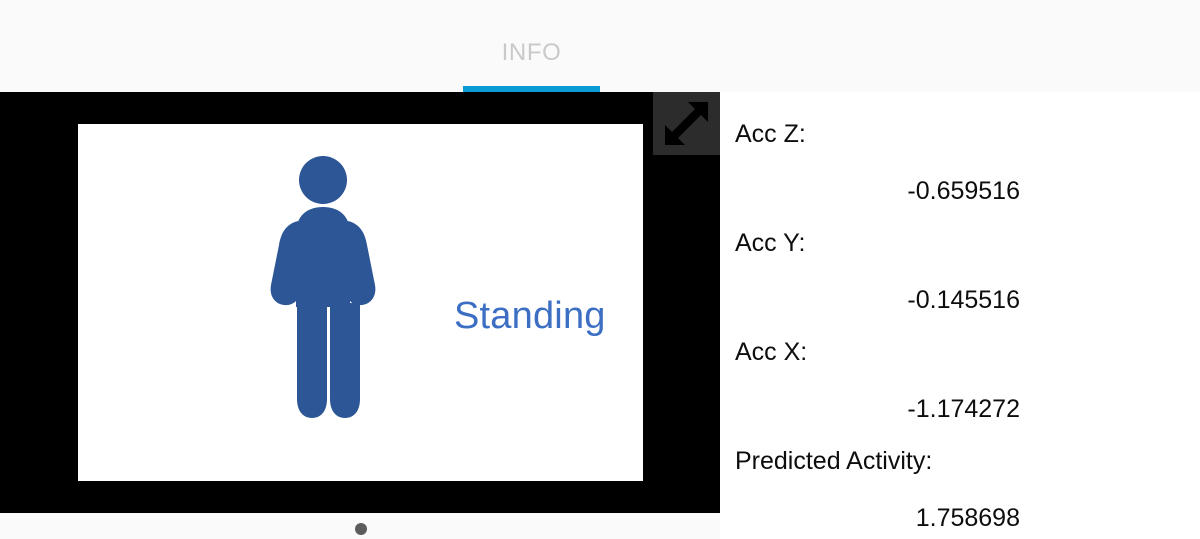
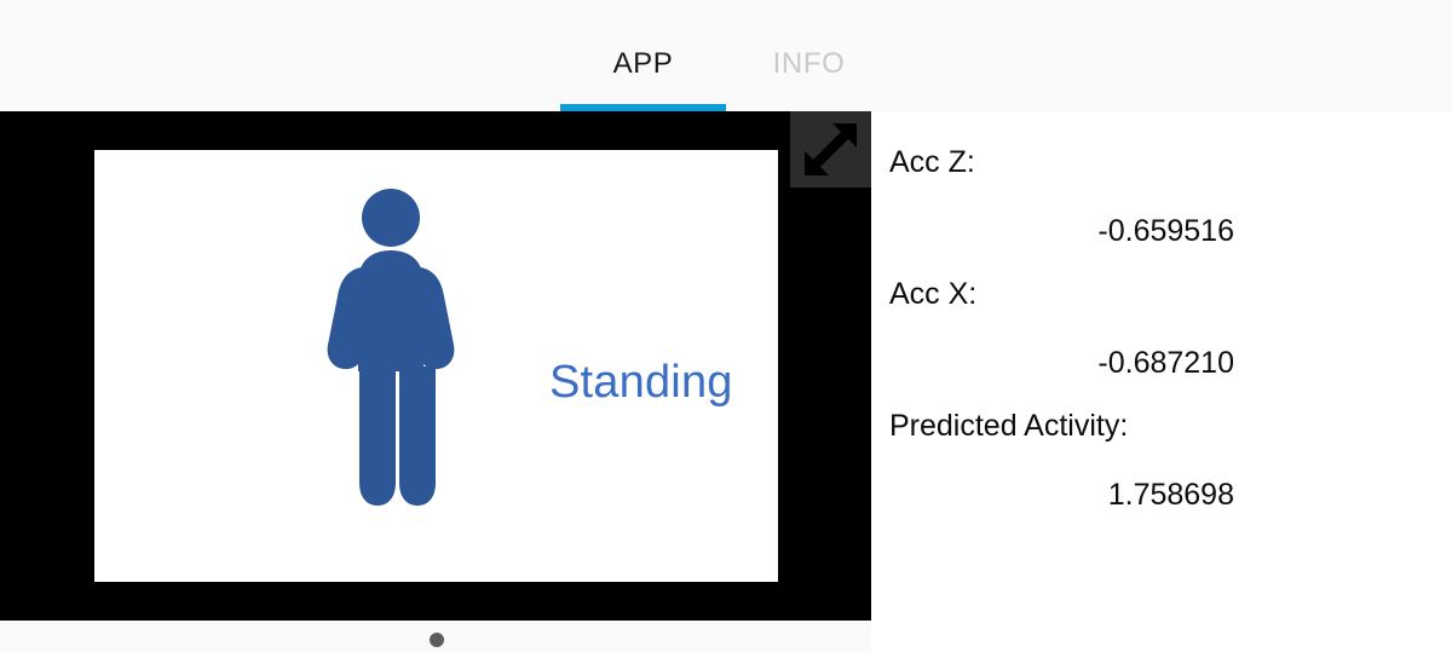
+ APP
  INFO
  Standing
  Acc Z:
  -0.659516
- Acc Y:
- -0.145516
  Acc X:
- -1.174272
+ -0.687210
  Predicted Activity:
  1.758698
